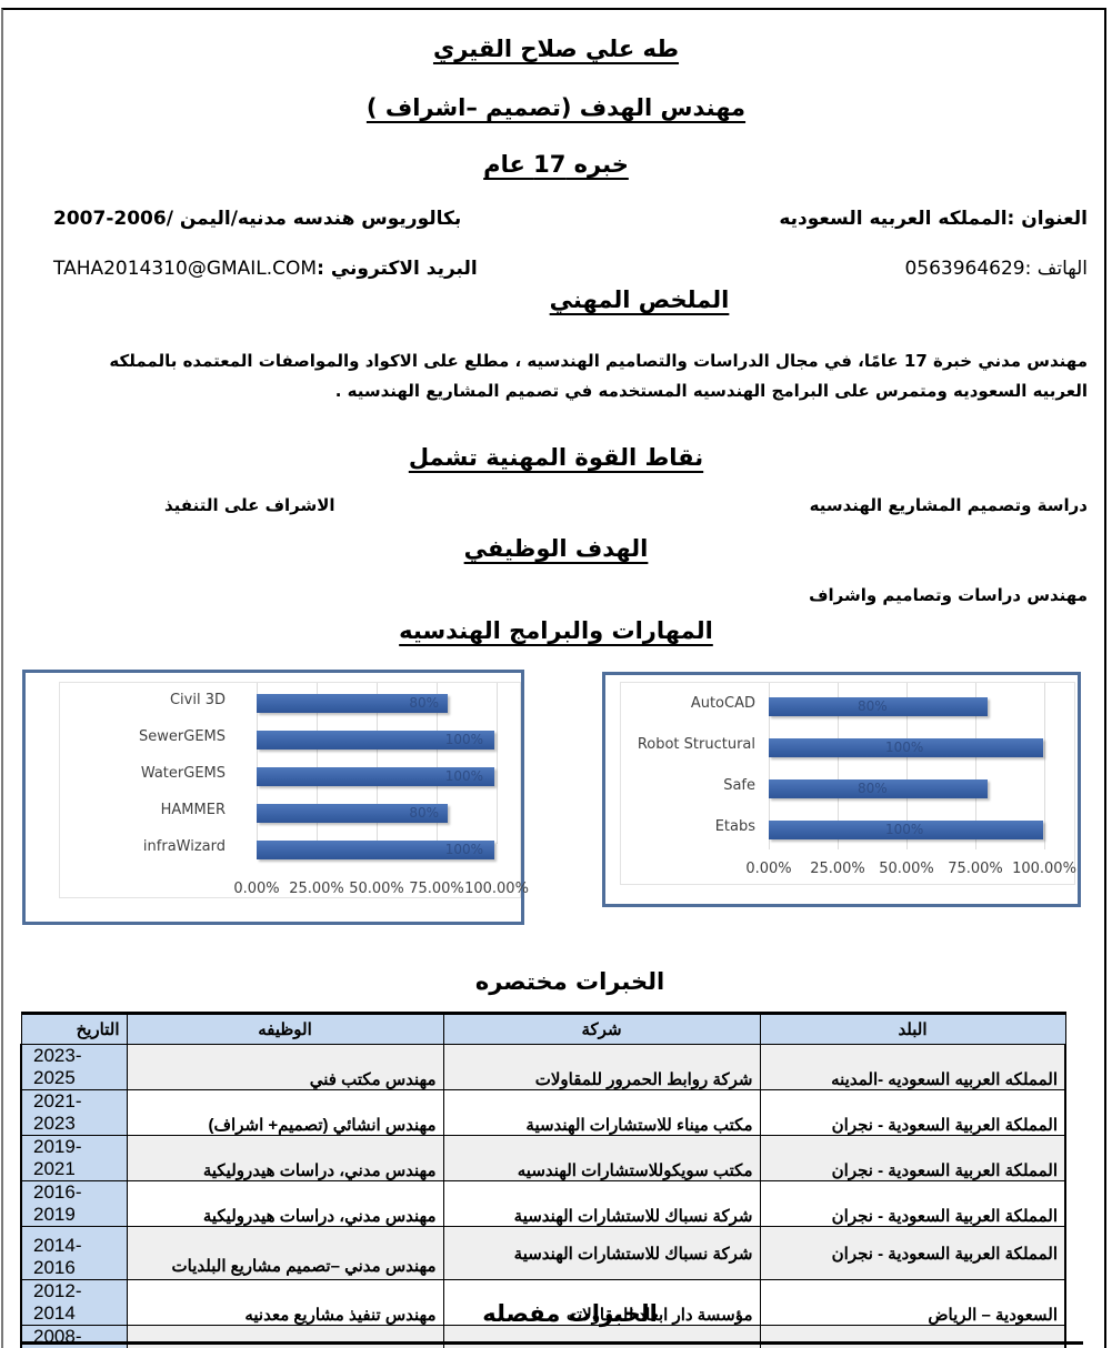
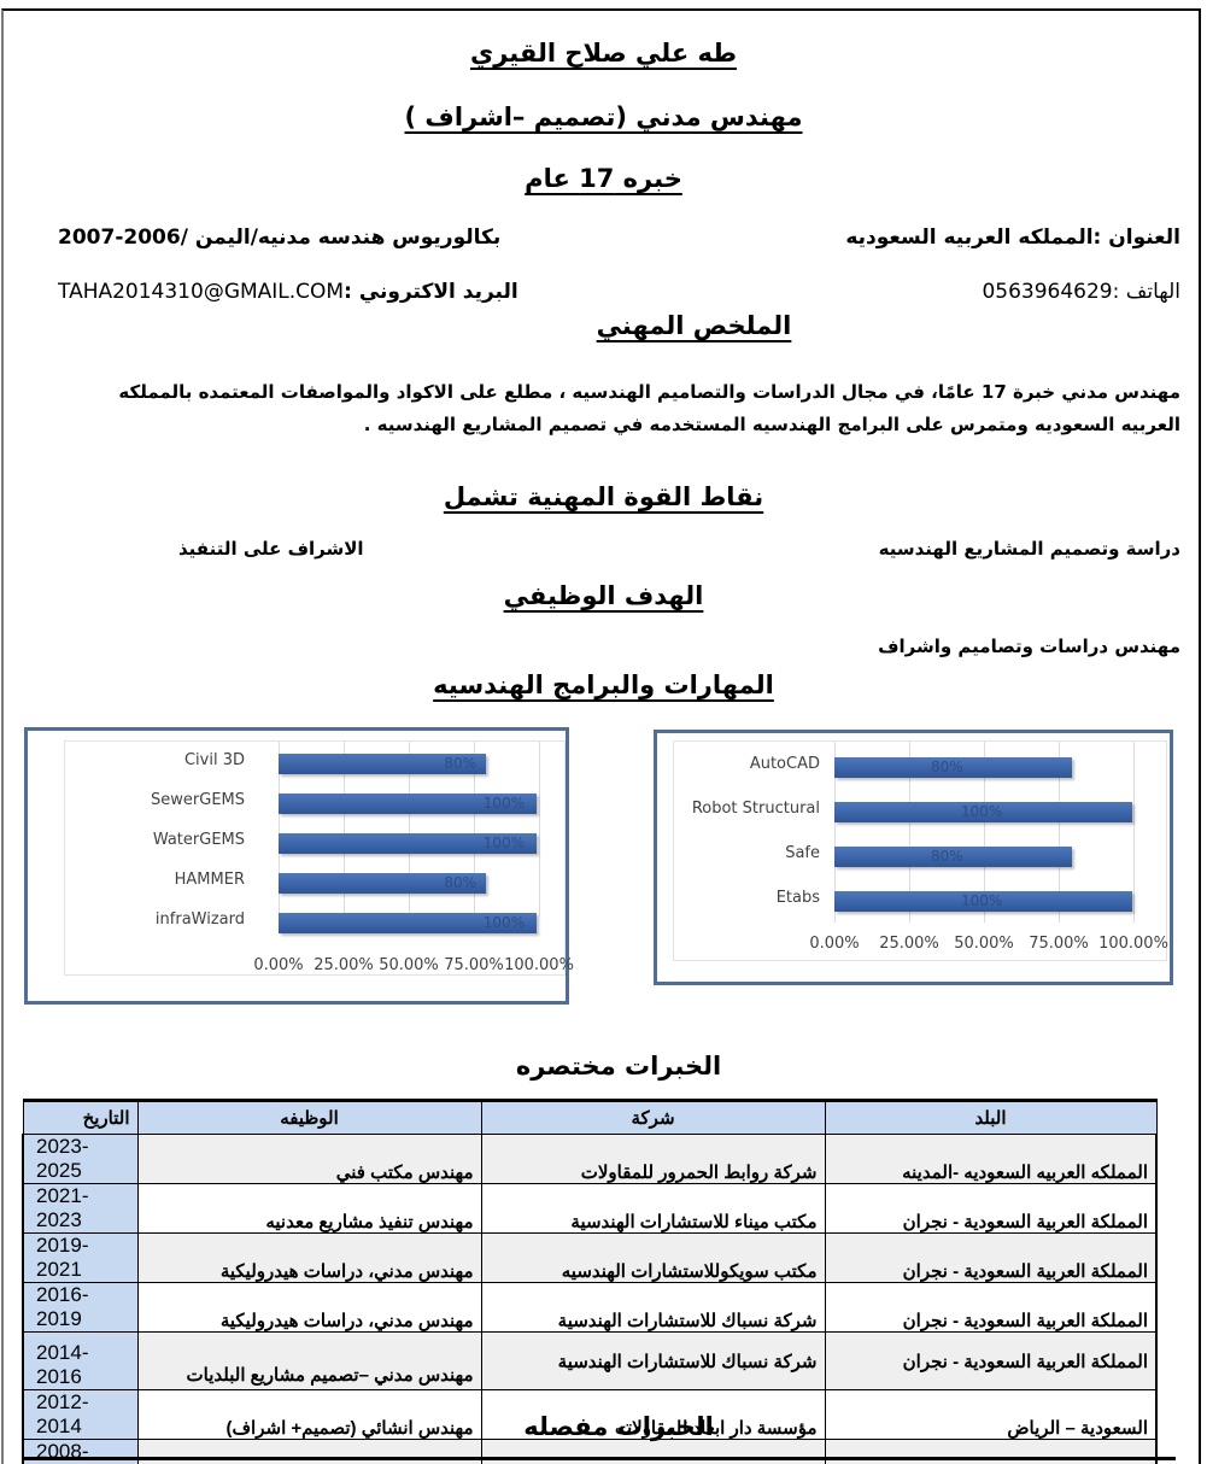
  طه علي صلاح القيري
- مهندس الهدف (تصميم –اشراف )
+ مهندس مدني (تصميم –اشراف )
  خبره 17 عام
  العنوان :المملكه العربيه السعوديه
  بكالوريوس هندسه مدنيه/اليمن /2006-2007
  الهاتف :0563964629
  TAHA2014310@GMAIL.COM البريد الاكتروني :
  الملخص المهني
  مهندس مدني خبرة 17 عامًا، في مجال الدراسات والتصاميم الهندسيه ، مطلع على الاكواد والمواصفات المعتمده بالمملكه العربيه السعوديه ومتمرس على البرامج الهندسيه المستخدمه في تصميم المشاريع الهندسيه .
  نقاط القوة المهنية تشمل
  دراسة وتصميم المشاريع الهندسيه
  الاشراف على التنفيذ
  الهدف الوظيفي
  مهندس دراسات وتصاميم واشراف
  المهارات والبرامج الهندسيه
  Civil 3D
  80%
  SewerGEMS
  100%
  WaterGEMS
  100%
  HAMMER
  80%
  infraWizard
  100%
  0.00%
  25.00%
  50.00%
  75.00%
  100.00%
  AutoCAD
  80%
  Robot Structural
  100%
  Safe
  80%
  Etabs
  100%
  0.00%
  25.00%
  50.00%
  75.00%
  100.00%
  الخبرات مختصره
  البلد	شركة	الوظيفه	التاريخ
  المملكه العربيه السعوديه -المدينه	شركة روابط الحمرور للمقاولات	مهندس مكتب فني	2023-2025
- المملكة العربية السعودية - نجران	مكتب ميناء للاستشارات الهندسية	مهندس انشائي (تصميم+ اشراف)	2021-2023
+ المملكة العربية السعودية - نجران	مكتب ميناء للاستشارات الهندسية	مهندس تنفيذ مشاريع معدنيه	2021-2023
  المملكة العربية السعودية - نجران	مكتب سويكوللاستشارات الهندسيه	مهندس مدني، دراسات هيدروليكية	2019-2021
  المملكة العربية السعودية - نجران	شركة نسباك للاستشارات الهندسية	مهندس مدني، دراسات هيدروليكية	2016-2019
  المملكة العربية السعودية - نجران	شركة نسباك للاستشارات الهندسية	مهندس مدني –تصميم مشاريع البلديات	2014-2016
- السعودية – الرياض	مؤسسة دار ابعاد للمقاولات	مهندس تنفيذ مشاريع معدنيه	2012-2014
+ السعودية – الرياض	مؤسسة دار ابعاد للمقاولات	مهندس انشائي (تصميم+ اشراف)	2012-2014
  الخبرات مفصله
